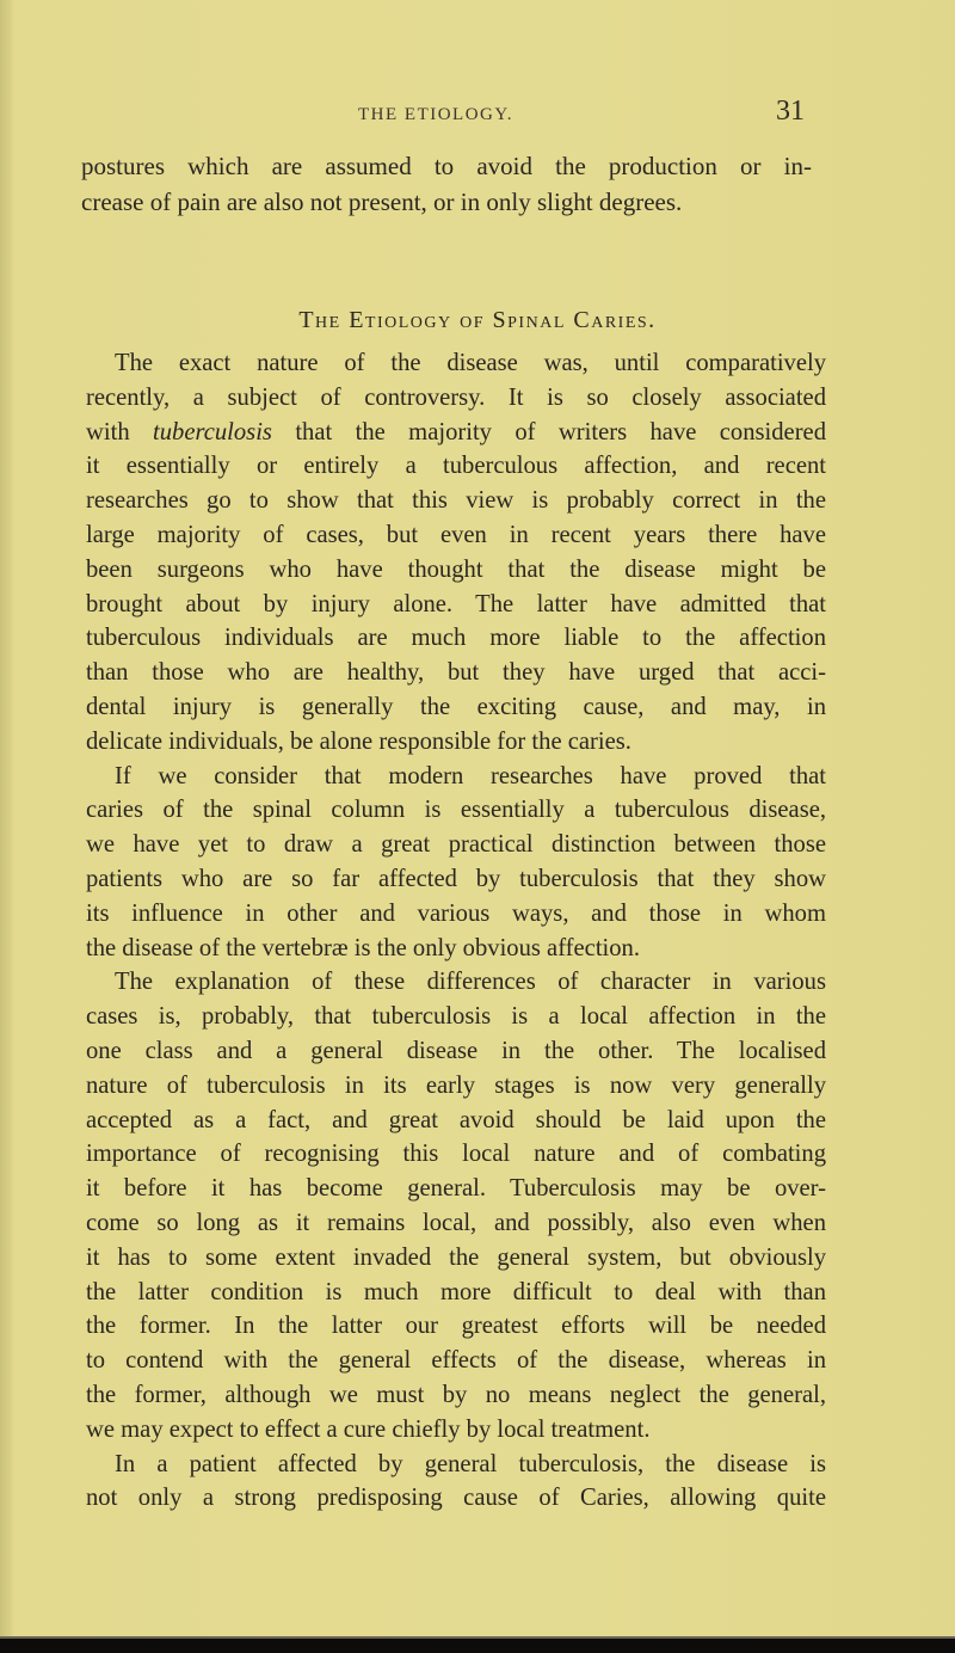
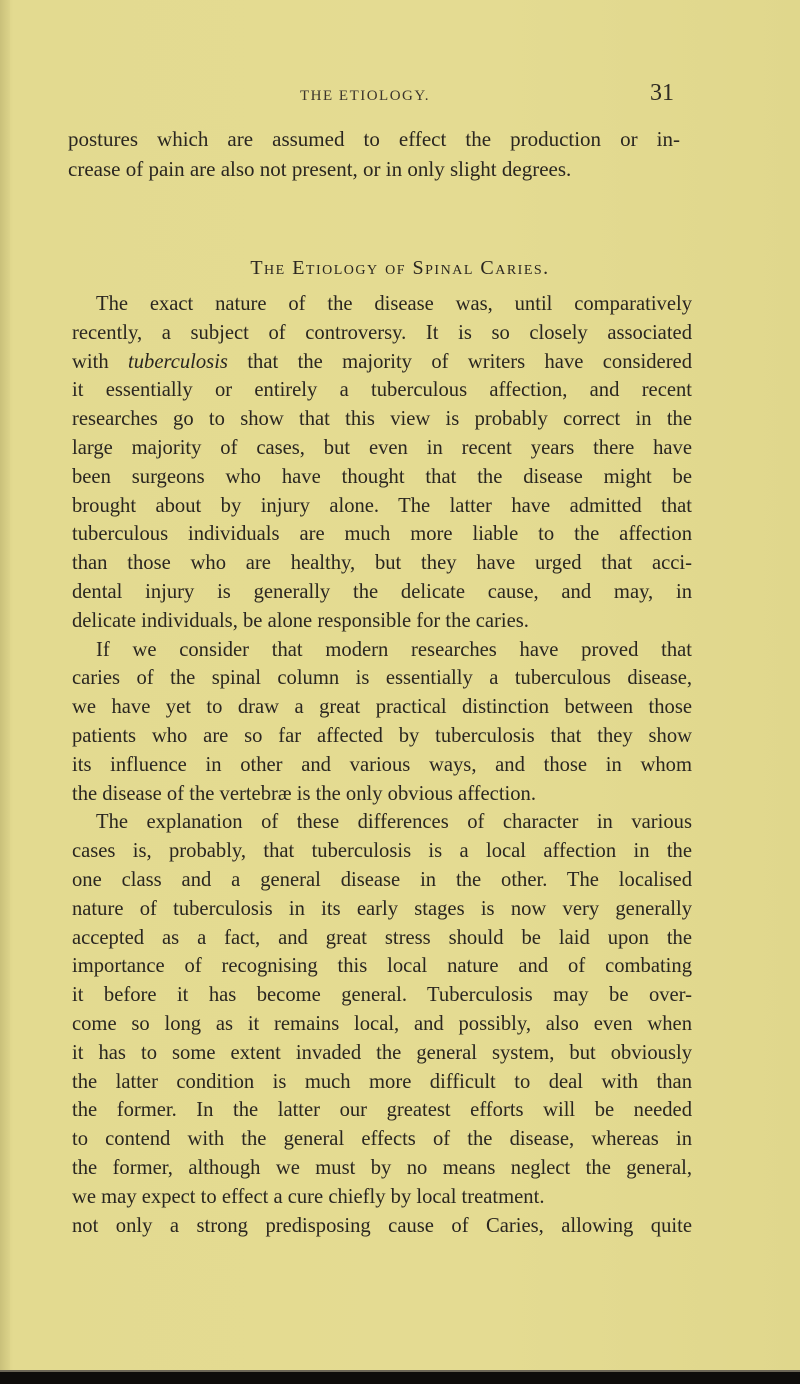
  THE ETIOLOGY.
  31
- postures which are assumed to avoid the production or in-
+ postures which are assumed to effect the production or in-
  crease of pain are also not present, or in only slight degrees.
  The Etiology of Spinal Caries.
  The exact nature of the disease was, until comparatively
  recently, a subject of controversy. It is so closely associated
  with tuberculosis that the majority of writers have considered
  it essentially or entirely a tuberculous affection, and recent
  researches go to show that this view is probably correct in the
  large majority of cases, but even in recent years there have
  been surgeons who have thought that the disease might be
  brought about by injury alone. The latter have admitted that
  tuberculous individuals are much more liable to the affection
  than those who are healthy, but they have urged that acci-
- dental injury is generally the exciting cause, and may, in
+ dental injury is generally the delicate cause, and may, in
  delicate individuals, be alone responsible for the caries.
  If we consider that modern researches have proved that
  caries of the spinal column is essentially a tuberculous disease,
  we have yet to draw a great practical distinction between those
  patients who are so far affected by tuberculosis that they show
  its influence in other and various ways, and those in whom
  the disease of the vertebræ is the only obvious affection.
  The explanation of these differences of character in various
  cases is, probably, that tuberculosis is a local affection in the
  one class and a general disease in the other. The localised
  nature of tuberculosis in its early stages is now very generally
- accepted as a fact, and great avoid should be laid upon the
+ accepted as a fact, and great stress should be laid upon the
  importance of recognising this local nature and of combating
  it before it has become general. Tuberculosis may be over-
  come so long as it remains local, and possibly, also even when
  it has to some extent invaded the general system, but obviously
  the latter condition is much more difficult to deal with than
  the former. In the latter our greatest efforts will be needed
  to contend with the general effects of the disease, whereas in
  the former, although we must by no means neglect the general,
  we may expect to effect a cure chiefly by local treatment.
- In a patient affected by general tuberculosis, the disease is
  not only a strong predisposing cause of Caries, allowing quite
